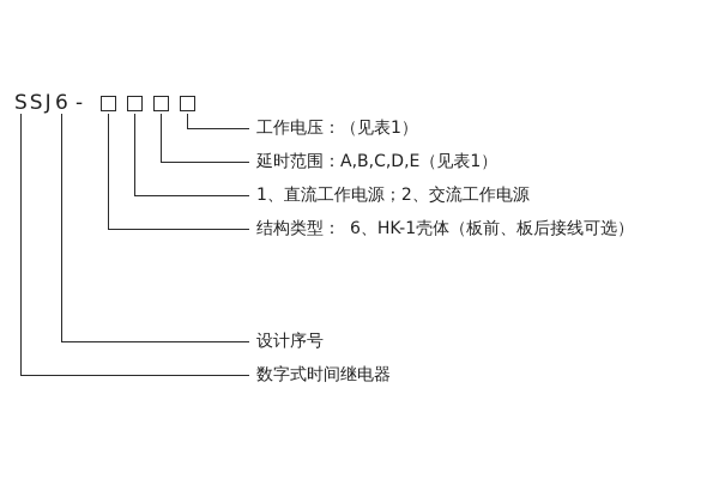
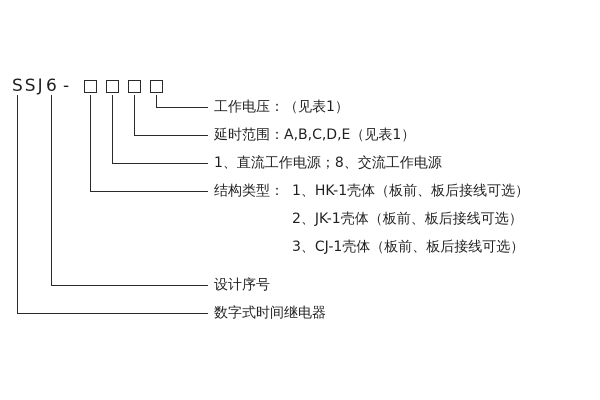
  SSJ
  6
  -
  工作电压：（见表1）
  延时范围：A,B,C,D,E（见表1）
- 1、直流工作电源；2、交流工作电源
+ 1、直流工作电源；8、交流工作电源
- 结构类型： 6、HK-1壳体（板前、板后接线可选）
+ 结构类型： 1、HK-1壳体（板前、板后接线可选）
+ 2、JK-1壳体（板前、板后接线可选）
+ 3、CJ-1壳体（板前、板后接线可选）
  设计序号
  数字式时间继电器
